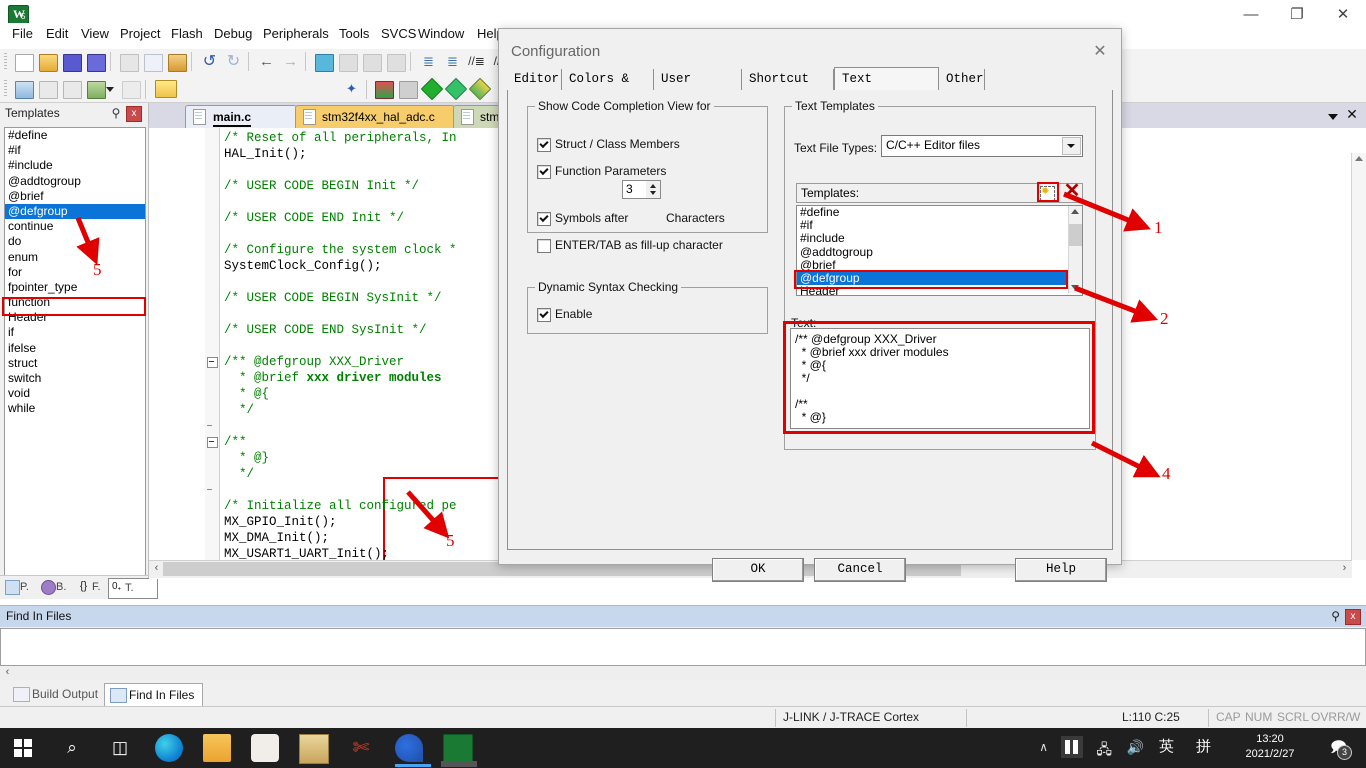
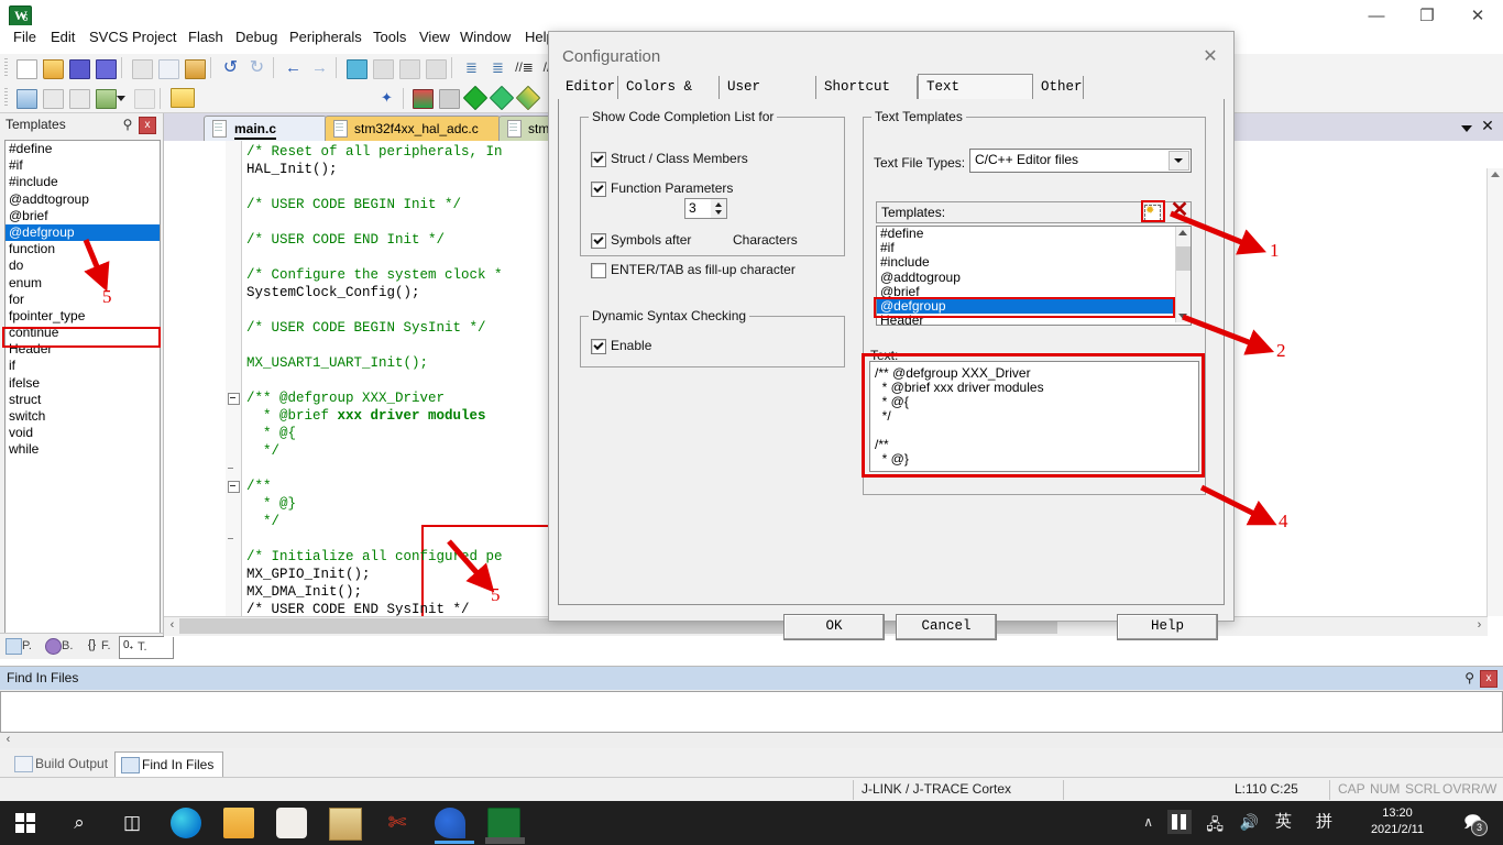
  —
  ❐
  ✕
  File
  Edit
- View
+ SVCS
  Project
  Flash
  Debug
  Peripherals
  Tools
- SVCS
+ View
  Window
  Hel
  ↺
  ↻
  ←
  →
  ≣
  ≣
  //≣
  ✦
  Templates
  ⚲
  x
  #define
  #if
  #include
  @addtogroup
  @brief
  @defgroup
- continue
+ function
  do
  enum
  for
  fpointer_type
- function
+ continue
  Header
  if
  ifelse
  struct
  switch
  void
  while
  P.
  B.
  {}
  F.
  0₊
  T.
  main.c
  stm32f4xx_hal_adc.c
  ✕
  /* Reset of all peripherals, In
  HAL_Init();
  /* USER CODE BEGIN Init */
  /* USER CODE END Init */
  /* Configure the system clock *
  SystemClock_Config();
  /* USER CODE BEGIN SysInit */
- /* USER CODE END SysInit */
+ MX_USART1_UART_Init();
  /** @defgroup XXX_Driver
  * @brief xxx driver modules
  * @{
  */
  /**
  * @}
  */
  /* Initialize all configurd pe
  MX_GPIO_Init();
  MX_DMA_Init();
- MX_USART1_UART_Init();
+ /* USER CODE END SysInit */
  ‹
  ›
  Find In Files
  ⚲
  x
  ‹
  Build Output
  Find In Files
  J-LINK / J-TRACE Cortex
  L:110 C:25
  CAP
  NUM
  SCRL
  OVR
  R/W
  ⌕
  ◫
  ✄
  ∧
  🖧
  🔊
  英
  拼
  13:20
- 2021/2/27
+ 2021/2/11
  🗩
  3
  Configuration
  ✕
  Editor
  Other
- Show Code Completion View for
+ Show Code Completion List for
  Struct / Class Members
  Function Parameters
  Symbols after
  Characters
  ENTER/TAB as fill-up character
  Dynamic Syntax Checking
  Enable
  Text Templates
  Text File Types:
  Text:
  OK
  Cancel
  Help
  C/C++ Editor files
  Templates:
  ✹
  ✕
  #define
  #if
  #include
  @addtogroup
  @brief
  @defgroup
  Header
  /** @defgroup XXX_Driver
  * @brief xxx driver modules
  * @{
  */
  /**
  * @}
  3
  1
  2
  4
  5
  5
